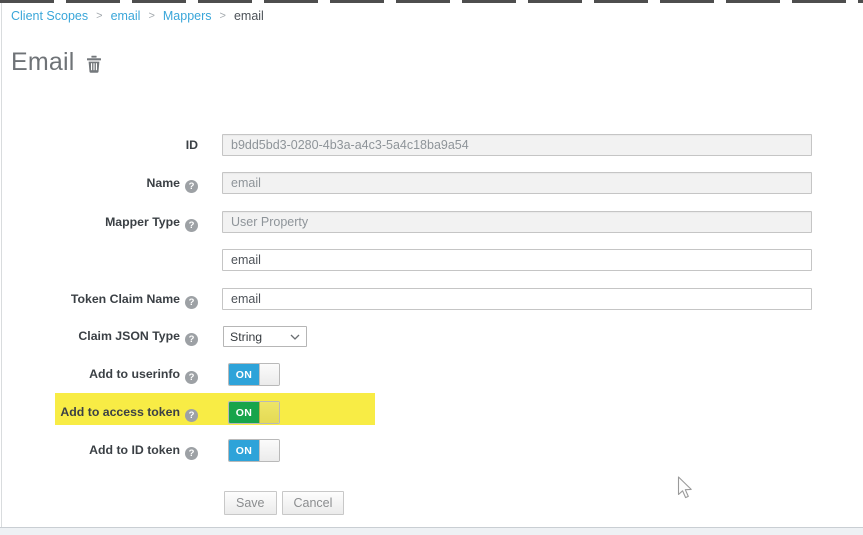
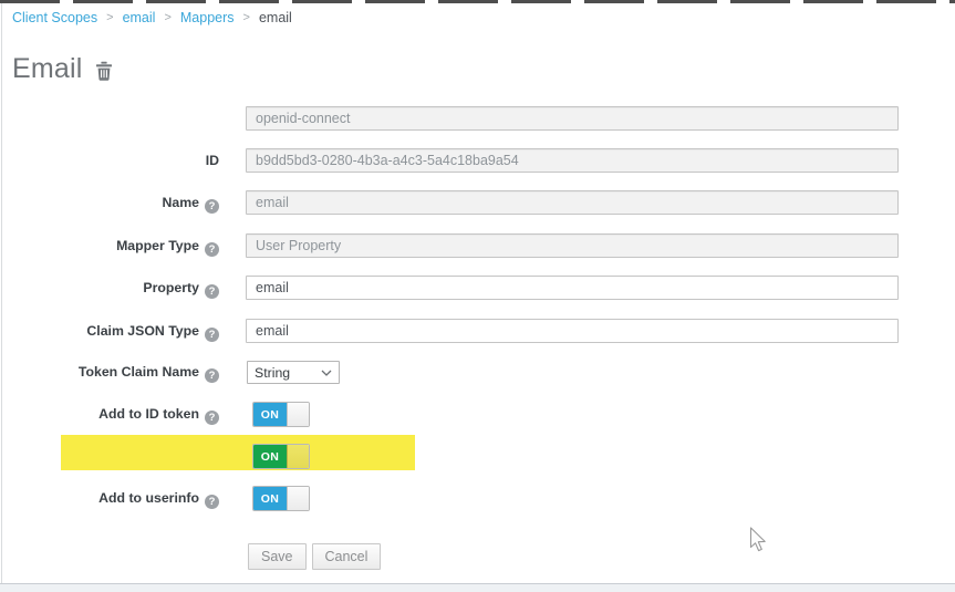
  Client Scopes
  >
  email
  >
  Mappers
  >
  email
  Email
+ openid-connect
  ID
  b9dd5bd3-0280-4b3a-a4c3-5a4c18ba9a54
  Name ?
  email
  Mapper Type ?
  User Property
+ Property ?
  email
- Token Claim Name ?
+ Claim JSON Type ?
  email
- Claim JSON Type ?
+ Token Claim Name ?
  String
- Add to userinfo ?
+ Add to ID token ?
  ON
- Add to access token ?
  ON
- Add to ID token ?
+ Add to userinfo ?
  ON
  Save
  Cancel
